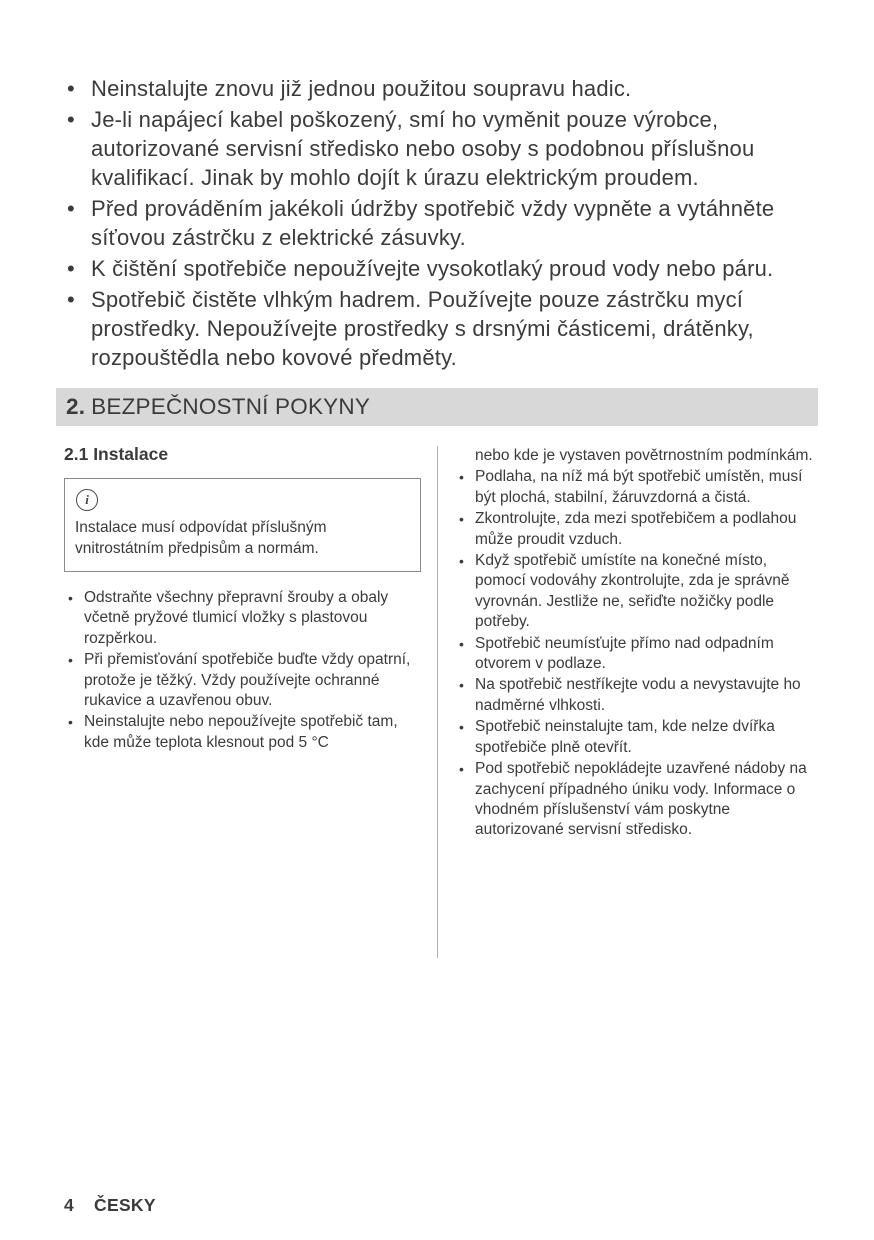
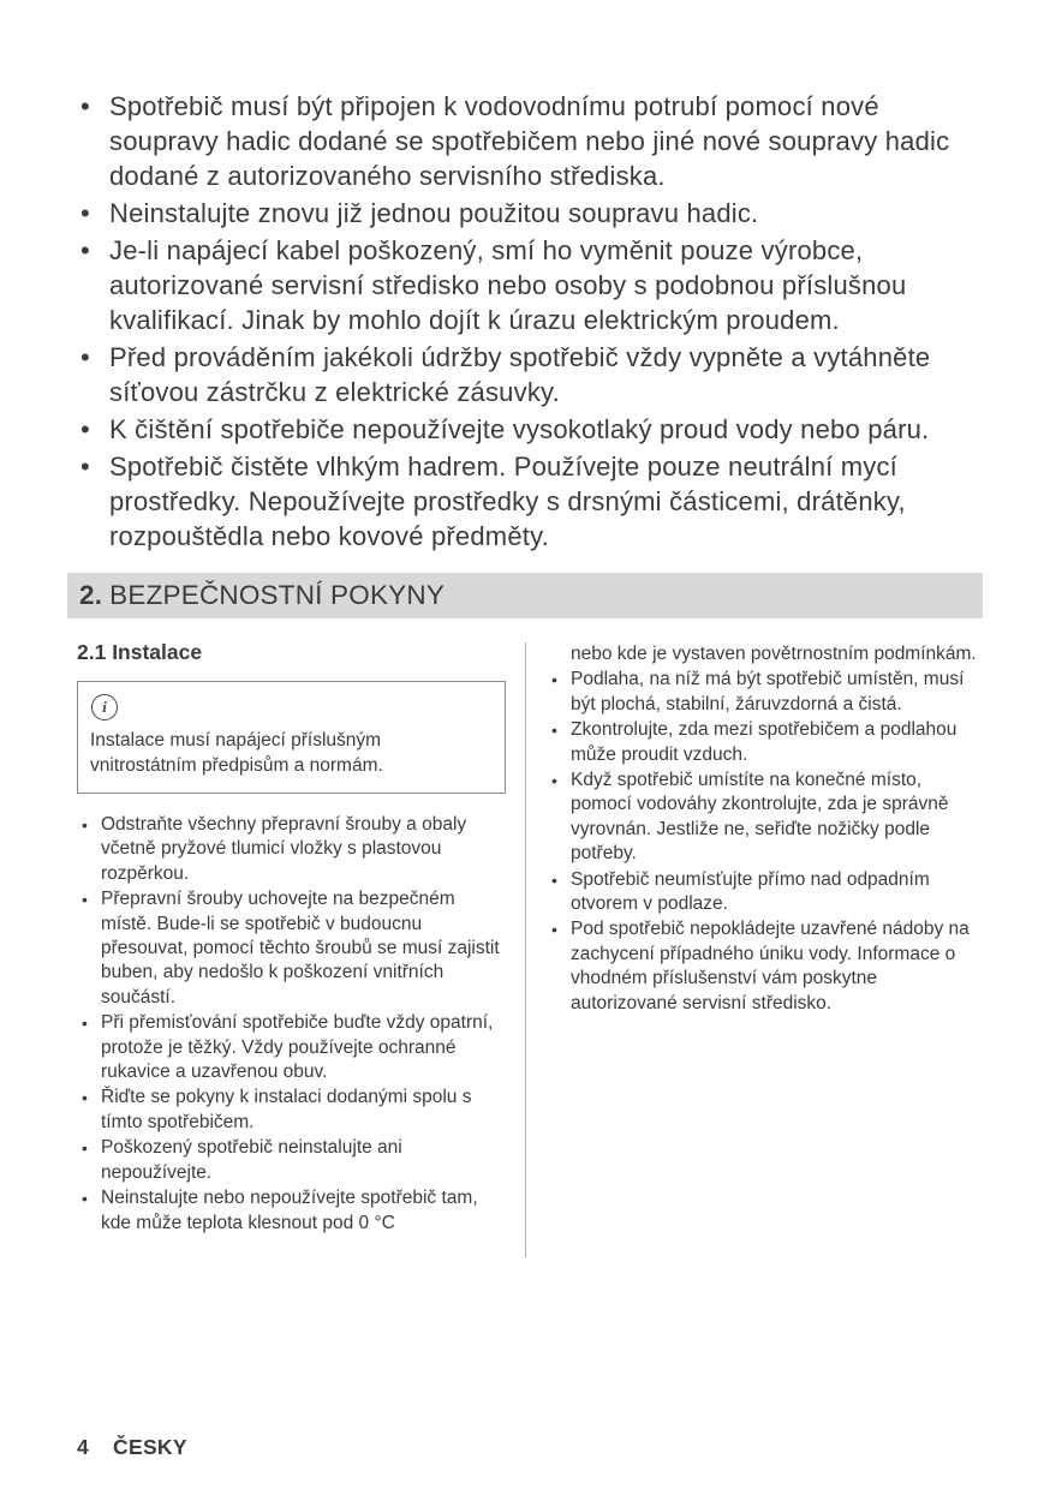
+ Spotřebič musí být připojen k vodovodnímu potrubí pomocí nové soupravy hadic dodané se spotřebičem nebo jiné nové soupravy hadic dodané z autorizovaného servisního střediska.
  Neinstalujte znovu již jednou použitou soupravu hadic.
  Je-li napájecí kabel poškozený, smí ho vyměnit pouze výrobce, autorizované servisní středisko nebo osoby s podobnou příslušnou kvalifikací. Jinak by mohlo dojít k úrazu elektrickým proudem.
  Před prováděním jakékoli údržby spotřebič vždy vypněte a vytáhněte síťovou zástrčku z elektrické zásuvky.
  K čištění spotřebiče nepoužívejte vysokotlaký proud vody nebo páru.
- Spotřebič čistěte vlhkým hadrem. Používejte pouze zástrčku mycí prostředky. Nepoužívejte prostředky s drsnými částicemi, drátěnky, rozpouštědla nebo kovové předměty.
+ Spotřebič čistěte vlhkým hadrem. Používejte pouze neutrální mycí prostředky. Nepoužívejte prostředky s drsnými částicemi, drátěnky, rozpouštědla nebo kovové předměty.
  2. BEZPEČNOSTNÍ POKYNY
  2.1 Instalace
  i
- Instalace musí odpovídat příslušným vnitrostátním předpisům a normám.
+ Instalace musí napájecí příslušným vnitrostátním předpisům a normám.
  Odstraňte všechny přepravní šrouby a obaly včetně pryžové tlumicí vložky s plastovou rozpěrkou.
+ Přepravní šrouby uchovejte na bezpečném místě. Bude-li se spotřebič v budoucnu přesouvat, pomocí těchto šroubů se musí zajistit buben, aby nedošlo k poškození vnitřních součástí.
  Při přemisťování spotřebiče buďte vždy opatrní, protože je těžký. Vždy používejte ochranné rukavice a uzavřenou obuv.
+ Řiďte se pokyny k instalaci dodanými spolu s tímto spotřebičem.
+ Poškozený spotřebič neinstalujte ani nepoužívejte.
- Neinstalujte nebo nepoužívejte spotřebič tam, kde může teplota klesnout pod 5 °C
+ Neinstalujte nebo nepoužívejte spotřebič tam, kde může teplota klesnout pod 0 °C
  nebo kde je vystaven povětrnostním podmínkám.
  Podlaha, na níž má být spotřebič umístěn, musí být plochá, stabilní, žáruvzdorná a čistá.
  Zkontrolujte, zda mezi spotřebičem a podlahou může proudit vzduch.
  Když spotřebič umístíte na konečné místo, pomocí vodováhy zkontrolujte, zda je správně vyrovnán. Jestliže ne, seřiďte nožičky podle potřeby.
  Spotřebič neumísťujte přímo nad odpadním otvorem v podlaze.
- Na spotřebič nestříkejte vodu a nevystavujte ho nadměrné vlhkosti.
- Spotřebič neinstalujte tam, kde nelze dvířka spotřebiče plně otevřít.
  Pod spotřebič nepokládejte uzavřené nádoby na zachycení případného úniku vody. Informace o vhodném příslušenství vám poskytne autorizované servisní středisko.
  4 ČESKY
